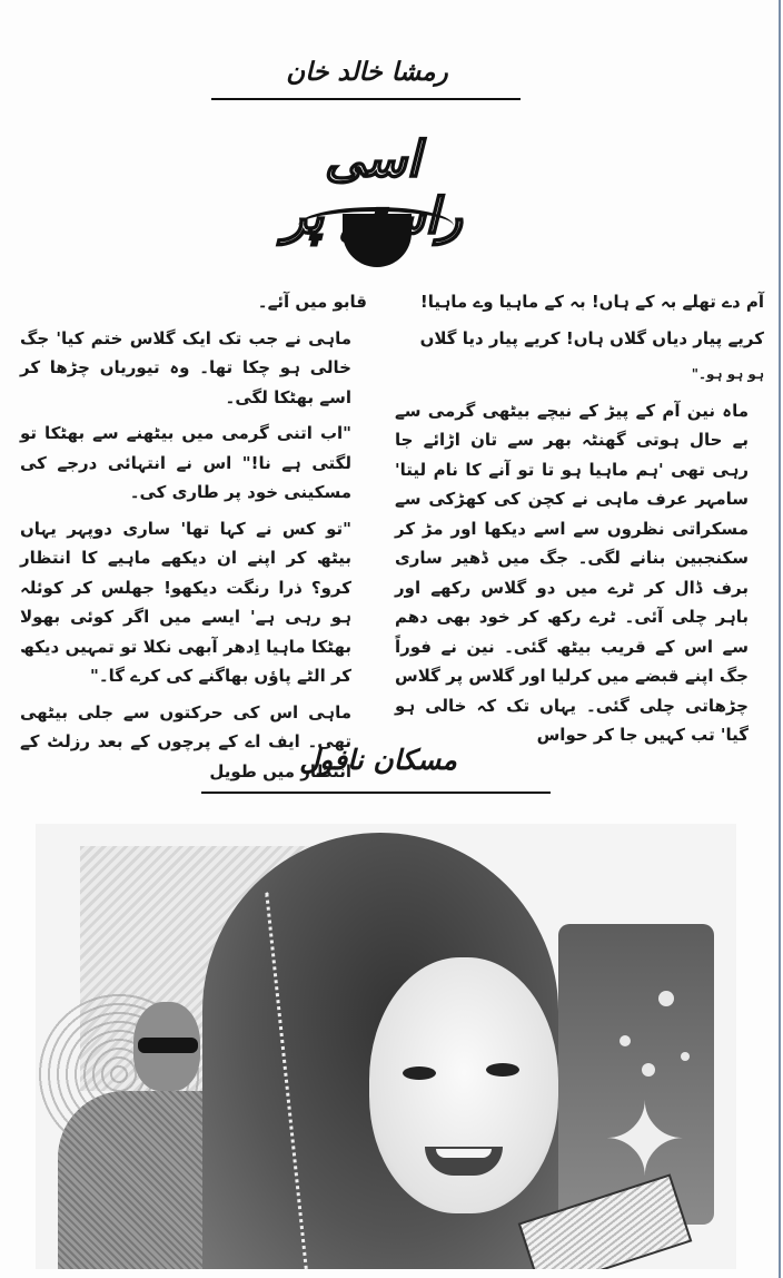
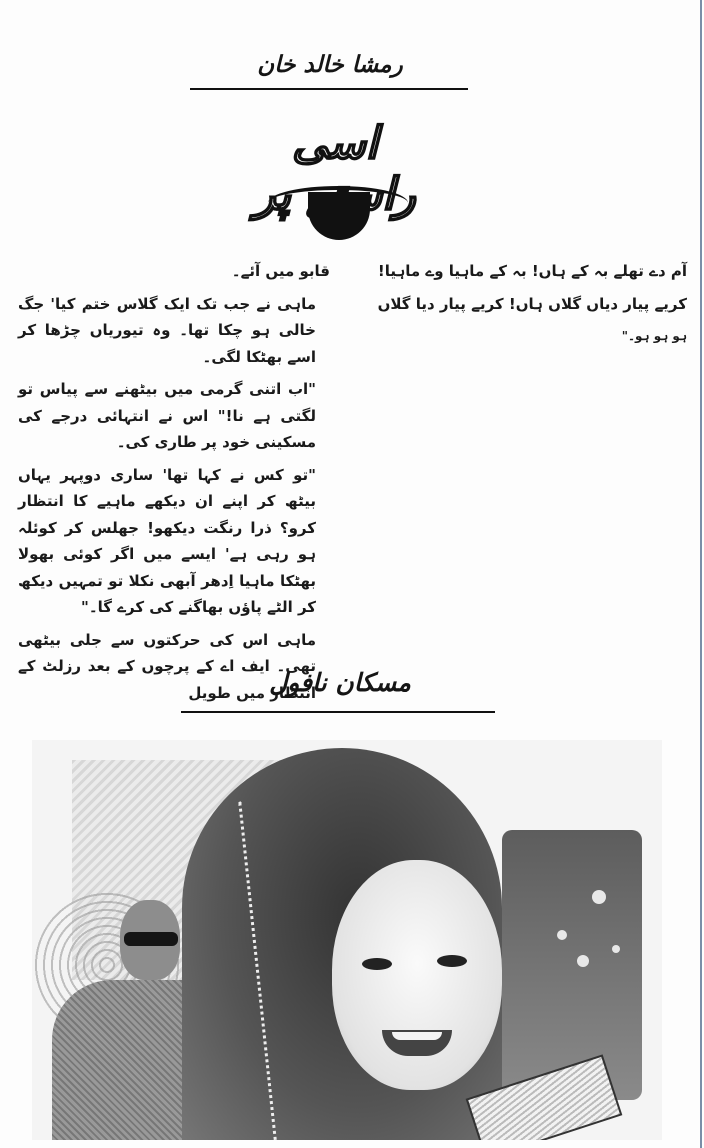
  رمشا خالد خان
  اسی را پر
  آم دے تھلے بہ کے ہاں! بہ کے ماہیا وے ماہیا!
  کریے پیار دیاں گلاں ہاں! کریے پیار دیا گلاں
  ہو ہو ہو۔"
- ماہ نین آم کے پیڑ کے نیچے بیٹھی گرمی سے بے حال ہوتی گھنٹہ بھر سے تان اڑائے جا رہی تھی 'ہم ماہیا ہو تا تو آنے کا نام لیتا' سامہر عرف ماہی نے کچن کی کھڑکی سے مسکراتی نظروں سے اسے دیکھا اور مڑ کر سکنجبین بنانے لگی۔ جگ میں ڈھیر ساری برف ڈال کر ٹرے میں دو گلاس رکھے اور باہر چلی آئی۔ ٹرے رکھ کر خود بھی دھم سے اس کے قریب بیٹھ گئی۔ نین نے فوراً جگ اپنے قبضے میں کرلیا اور گلاس پر گلاس چڑھاتی چلی گئی۔ یہاں تک کہ خالی ہو گیا' تب کہیں جا کر حواس
  قابو میں آئے۔
  ماہی نے جب تک ایک گلاس ختم کیا' جگ خالی ہو چکا تھا۔ وہ تیوریاں چڑھا کر اسے بھٹکا لگی۔
- "اب اتنی گرمی میں بیٹھنے سے بھٹکا تو لگتی ہے نا!" اس نے انتہائی درجے کی مسکینی خود پر طاری کی۔
+ "اب اتنی گرمی میں بیٹھنے سے پیاس تو لگتی ہے نا!" اس نے انتہائی درجے کی مسکینی خود پر طاری کی۔
  "تو کس نے کہا تھا' ساری دوپہر یہاں بیٹھ کر اپنے ان دیکھے ماہیے کا انتظار کرو؟ ذرا رنگت دیکھو! جھلس کر کوئلہ ہو رہی ہے' ایسے میں اگر کوئی بھولا بھٹکا ماہیا اِدھر آبھی نکلا تو تمہیں دیکھ کر الٹے پاؤں بھاگنے کی کرے گا۔"
  ماہی اس کی حرکتوں سے جلی بیٹھی تھی۔ ایف اے کے پرچوں کے بعد رزلٹ کے انتظار میں طویل
  مسکان نافول
- ✦
